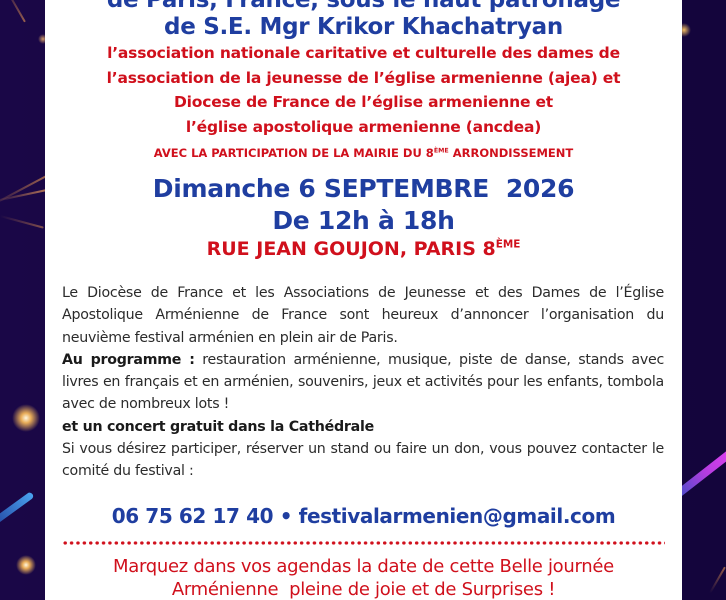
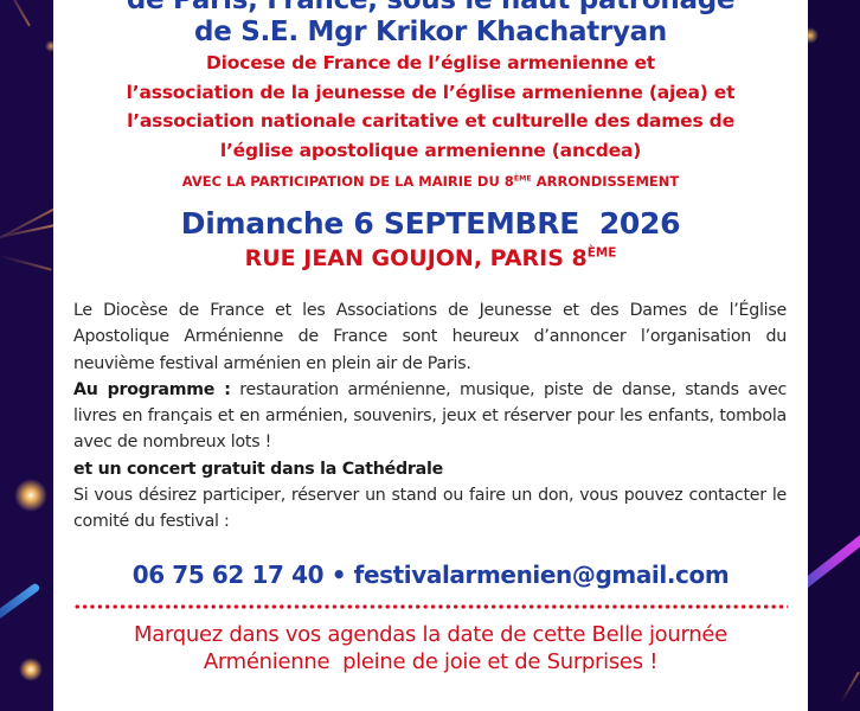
  de Paris, France, sous le haut patronage
  de S.E. Mgr Krikor Khachatryan
- l’association nationale caritative et culturelle des dames de
+ Diocese de France de l’église armenienne et
  l’association de la jeunesse de l’église armenienne (ajea) et
- Diocese de France de l’église armenienne et
+ l’association nationale caritative et culturelle des dames de
  l’église apostolique armenienne (ancdea)
  AVEC LA PARTICIPATION DE LA MAIRIE DU 8 ARRONDISSEMENT
  Dimanche 6 SEPTEMBRE 2026
- De 12h à 18h
  RUE JEAN GOUJON, PARIS 8ÈME
  Le Diocèse de France et les Associations de Jeunesse et des Dames de l’Église Apostolique Arménienne de France sont heureux d’annoncer l’organisation du neuvième festival arménien en plein air de Paris.
- Au programme : restauration arménienne, musique, piste de danse, stands avec livres en français et en arménien, souvenirs, jeux et activités pour les enfants, tombola avec de nombreux lots !
+ Au programme : restauration arménienne, musique, piste de danse, stands avec livres en français et en arménien, souvenirs, jeux et réserver pour les enfants, tombola avec de nombreux lots !
  et un concert gratuit dans la Cathédrale
  Si vous désirez participer, réserver un stand ou faire un don, vous pouvez contacter le comité du festival :
  06 75 62 17 40 • festivalarmenien@gmail.com
  Marquez dans vos agendas la date de cette Belle journée
  Arménienne pleine de joie et de Surprises !
